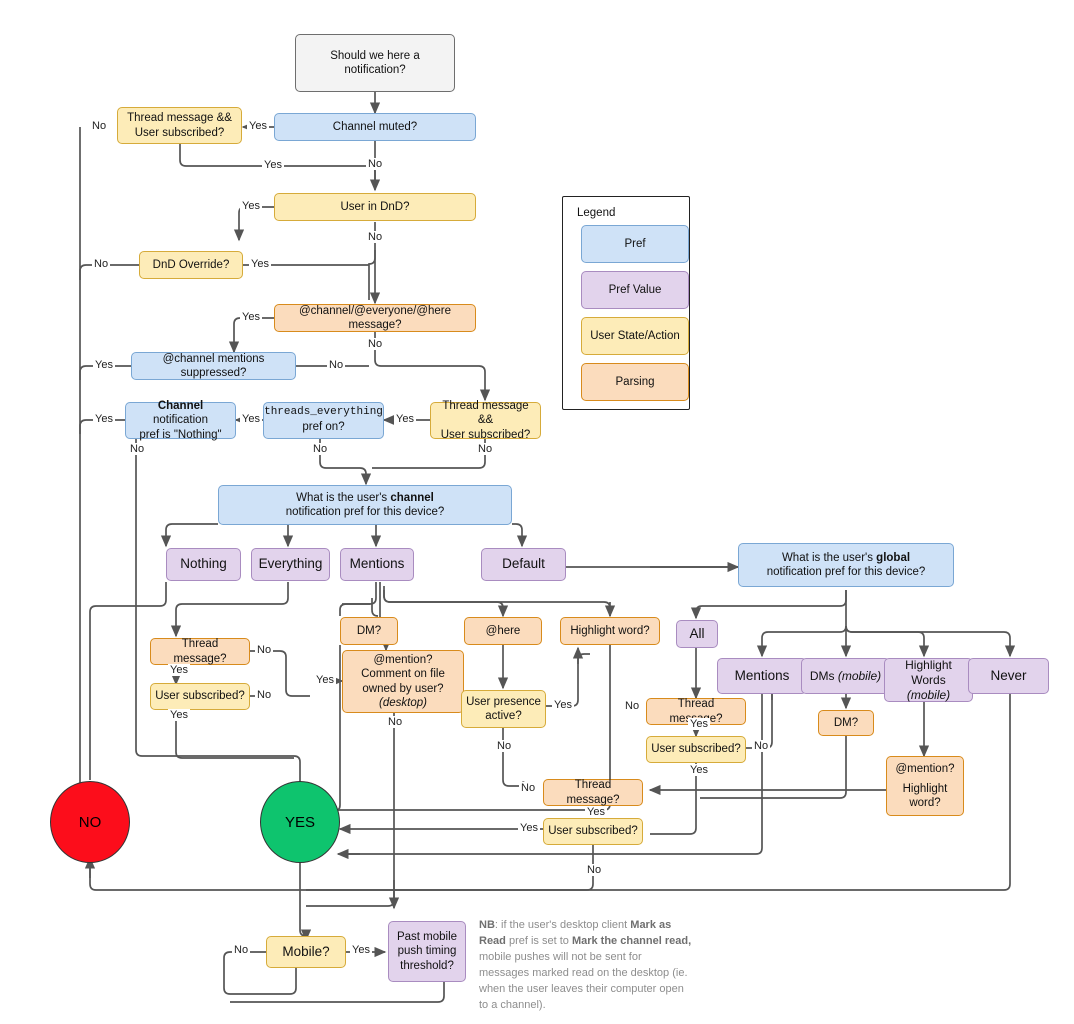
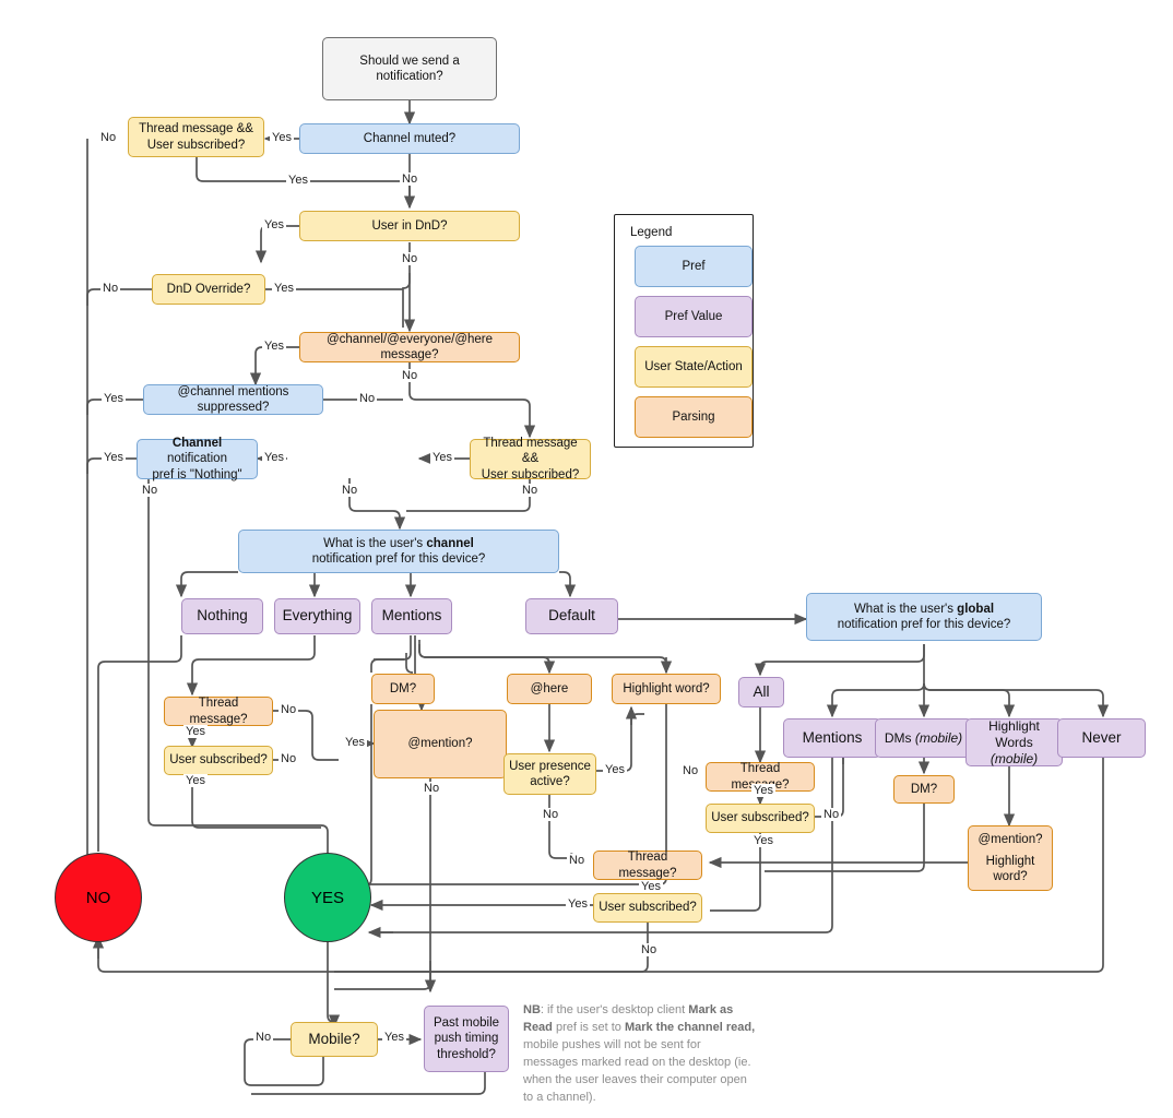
- Should we here a notification?
+ Should we send a notification?
  Channel muted?
  Thread message &&
  User subscribed?
  User in DnD?
  DnD Override?
  @channel/@everyone/@here message?
  @channel mentions suppressed?
  Channel notification
  pref is "Nothing"
- threads_everything
- pref on?
  Thread message &&
  User subscribed?
  What is the user's channel
  notification pref for this device?
  Nothing
  Everything
  Mentions
  Default
  What is the user's global
  notification pref for this device?
  All
  Mentions
  DMs (mobile)
  Highlight Words
  (mobile)
  Never
  DM?
  @here
  Highlight word?
  @mention?
- Comment on file owned by user? (desktop)
  Thread message?
  User subscribed?
  User presence active?
  Thread mee?
  User subscribed?
  DM?
  @mention?
  Highlight word?
  Thread message?
  User subscribed?
  Mobile?
  Past mobile
  push timing
  threshold?
  NO
  YES
  Legend
  Pref
  Pref Value
  User State/Action
  Parsing
  Yes
  No
  No
  Yes
  Yes
  No
  No
  Yes
  Yes
  No
  Yes
  No
  Yes
  Yes
  Yes
  No
  No
  No
  No
  Yes
  No
  Yes
  Yes
  No
  Yes
  No
  No
  Yes
  No
  Yes
  No
  Yes
  Yes
  No
  No
  Yes
  NB: if the user's desktop client Mark as Read pref is set to Mark the channel read, mobile pushes will not be sent for messages marked read on the desktop (ie. when the user leaves their computer open to a channel).
